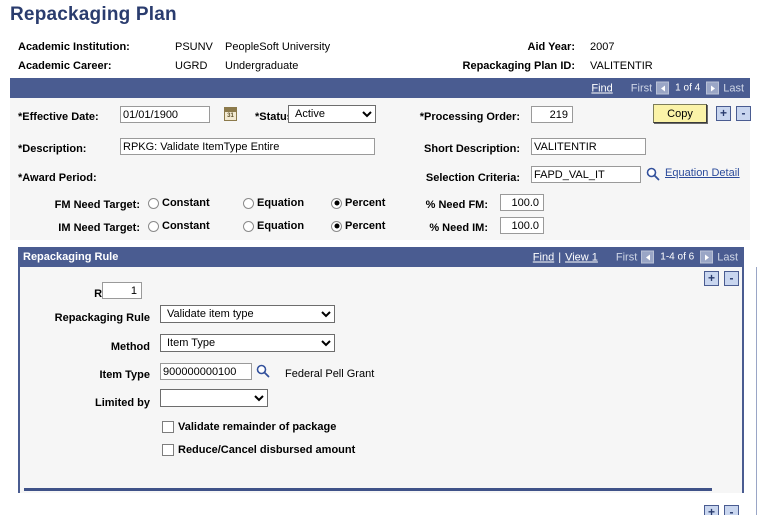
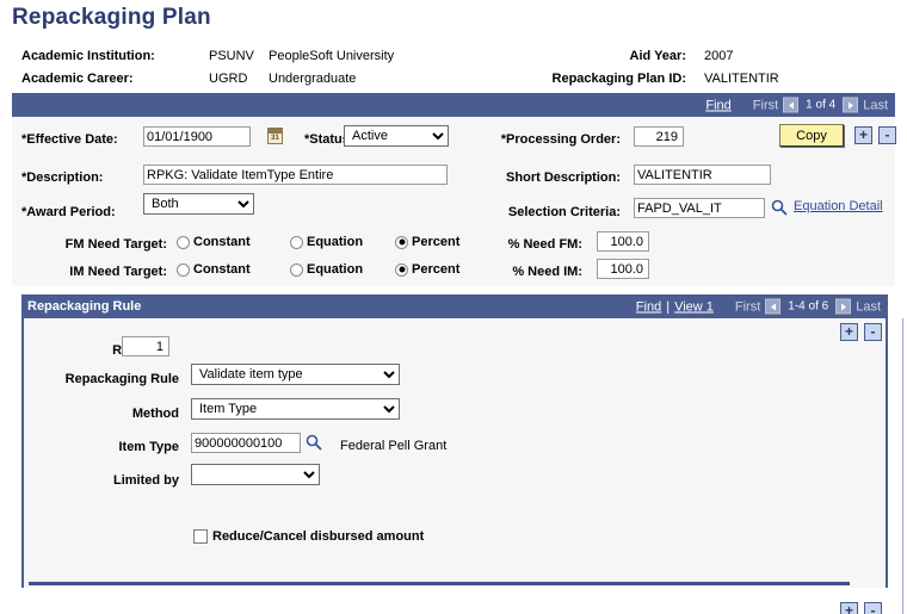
  Repackaging Plan
  Academic Institution:
  PSUNV
  PeopleSoft University
  Academic Career:
  UGRD
  Undergraduate
  Aid Year:
  2007
  Repackaging Plan ID:
  VALITENTIR
  Find
  First
  1 of 4
  Last
  *Effective Date:
  01/01/1900
  *Statu
  Active
  *Processing Order:
  219
  Copy
  +
  -
  *Description:
  RPKG: Validate ItemType Entire
  Short Description:
  VALITENTIR
  *Award Period:
+ Both
  Selection Criteria:
  FAPD_VAL_IT
  Equation Detail
  FM Need Target:
  Constant
  Equation
  Percent
  % Need FM:
  100.0
  IM Need Target:
  Constant
  Equation
  Percent
  % Need IM:
  100.0
  Repackaging Rule
  Find
  |
  View 1
  First
  1-4 of 6
  Last
  +
  -
  1
  Repackaging Rule
  Validate item type
  Method
  Item Type
  Item Type
  900000000100
  Federal Pell Grant
  Limited by
- Validate remainder of package
  Reduce/Cancel disbursed amount
  +
  -
